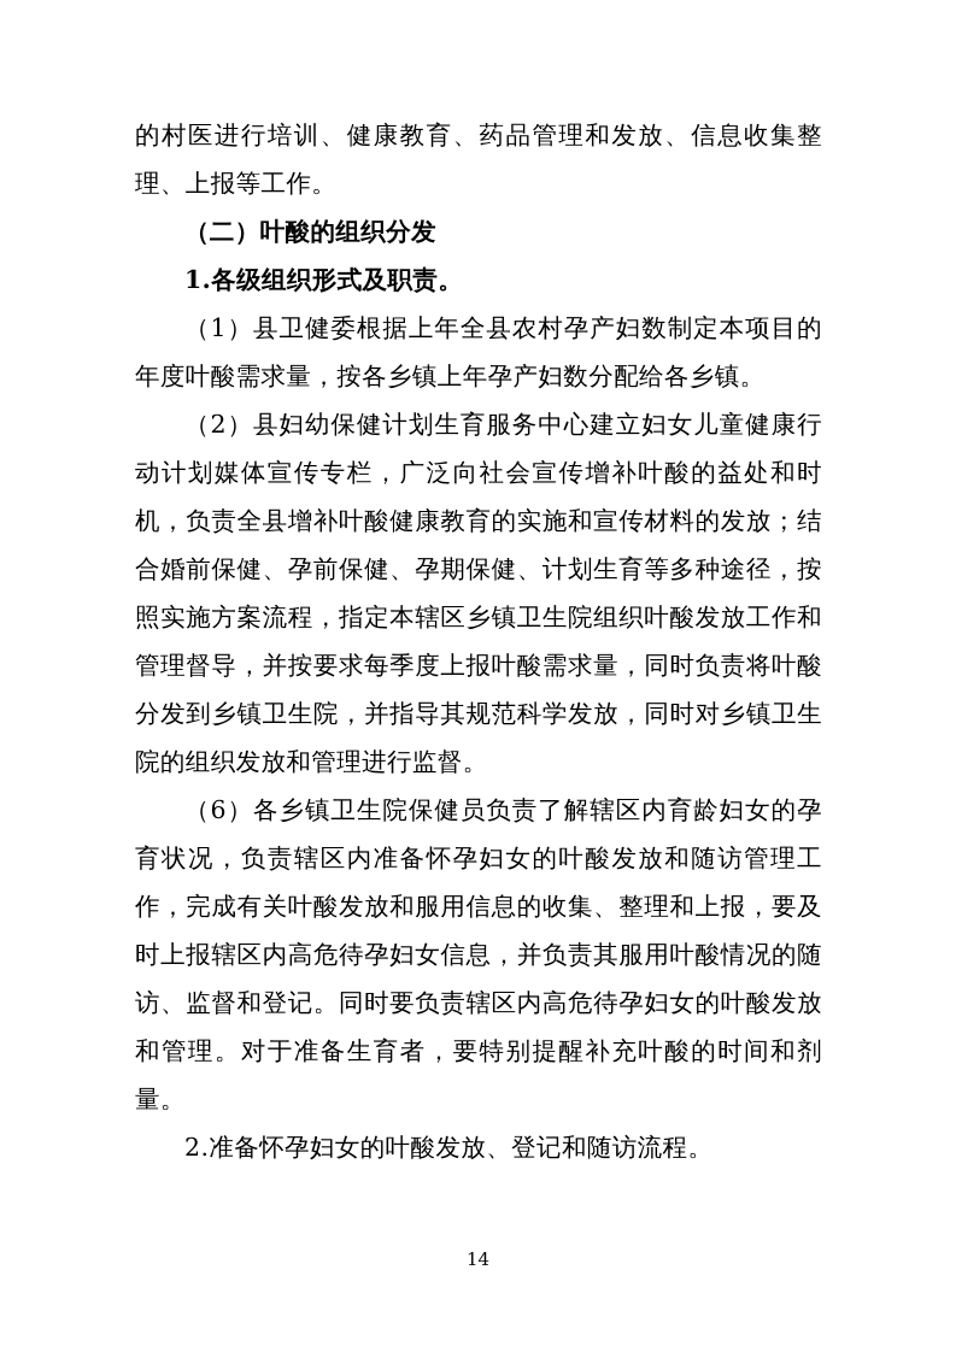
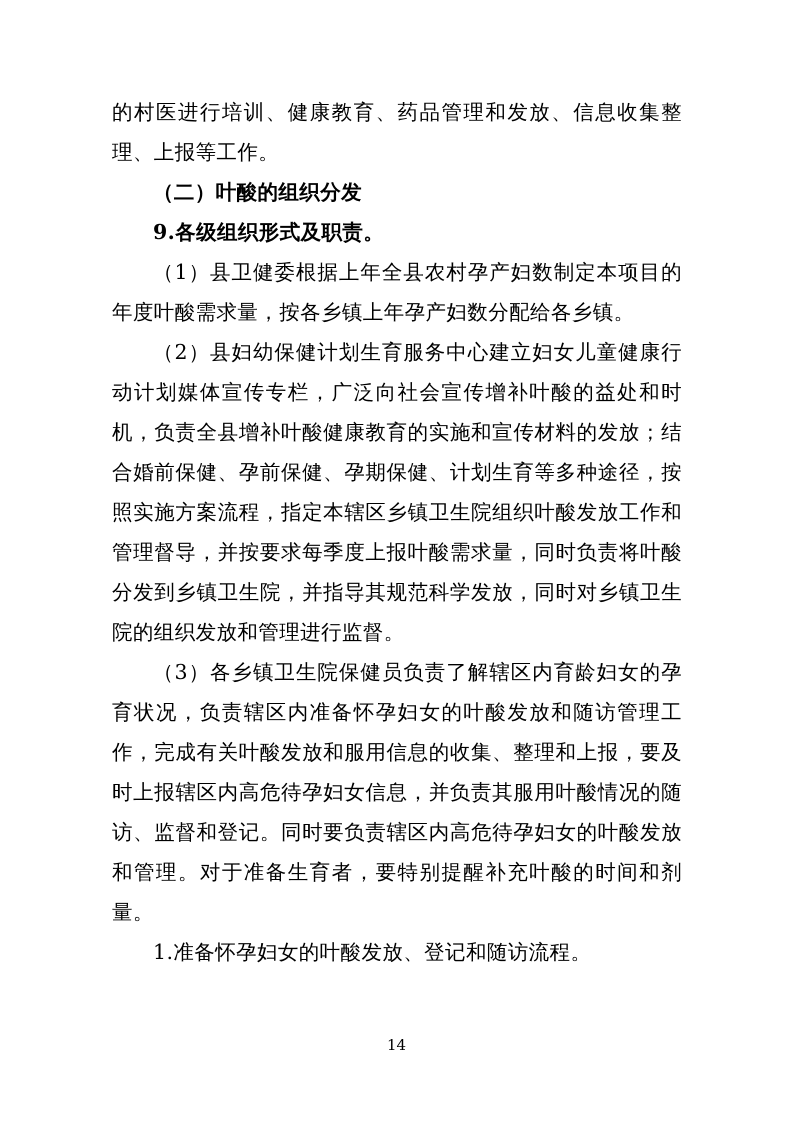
  的村医进行培训、健康教育、药品管理和发放、信息收集整理、上报等工作。
  （二）叶酸的组织分发
- 1.各级组织形式及职责。
+ 9.各级组织形式及职责。
  （1）县卫健委根据上年全县农村孕产妇数制定本项目的年度叶酸需求量，按各乡镇上年孕产妇数分配给各乡镇。
  （2）县妇幼保健计划生育服务中心建立妇女儿童健康行动计划媒体宣传专栏，广泛向社会宣传增补叶酸的益处和时机，负责全县增补叶酸健康教育的实施和宣传材料的发放；结合婚前保健、孕前保健、孕期保健、计划生育等多种途径，按照实施方案流程，指定本辖区乡镇卫生院组织叶酸发放工作和管理督导，并按要求每季度上报叶酸需求量，同时负责将叶酸分发到乡镇卫生院，并指导其规范科学发放，同时对乡镇卫生院的组织发放和管理进行监督。
- （6）各乡镇卫生院保健员负责了解辖区内育龄妇女的孕育状况，负责辖区内准备怀孕妇女的叶酸发放和随访管理工作，完成有关叶酸发放和服用信息的收集、整理和上报，要及时上报辖区内高危待孕妇女信息，并负责其服用叶酸情况的随访、监督和登记。同时要负责辖区内高危待孕妇女的叶酸发放和管理。对于准备生育者，要特别提醒补充叶酸的时间和剂量。
+ （3）各乡镇卫生院保健员负责了解辖区内育龄妇女的孕育状况，负责辖区内准备怀孕妇女的叶酸发放和随访管理工作，完成有关叶酸发放和服用信息的收集、整理和上报，要及时上报辖区内高危待孕妇女信息，并负责其服用叶酸情况的随访、监督和登记。同时要负责辖区内高危待孕妇女的叶酸发放和管理。对于准备生育者，要特别提醒补充叶酸的时间和剂量。
- 2.准备怀孕妇女的叶酸发放、登记和随访流程。
+ 1.准备怀孕妇女的叶酸发放、登记和随访流程。
  14
